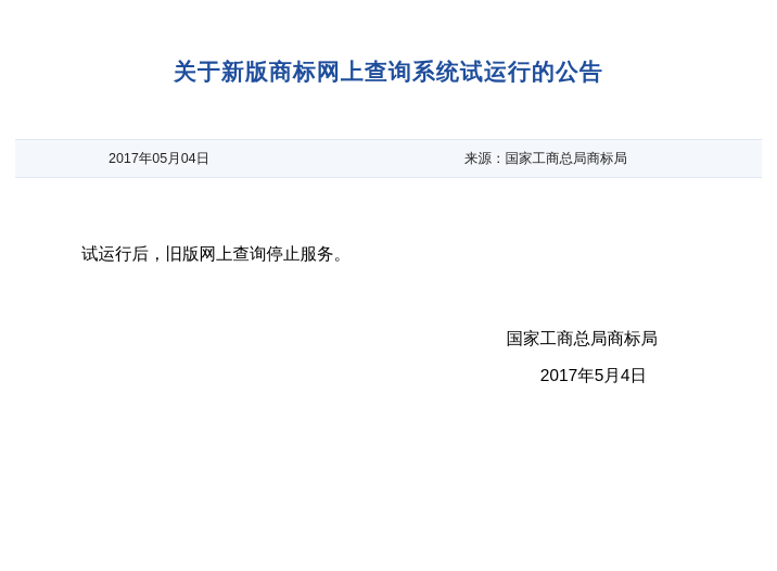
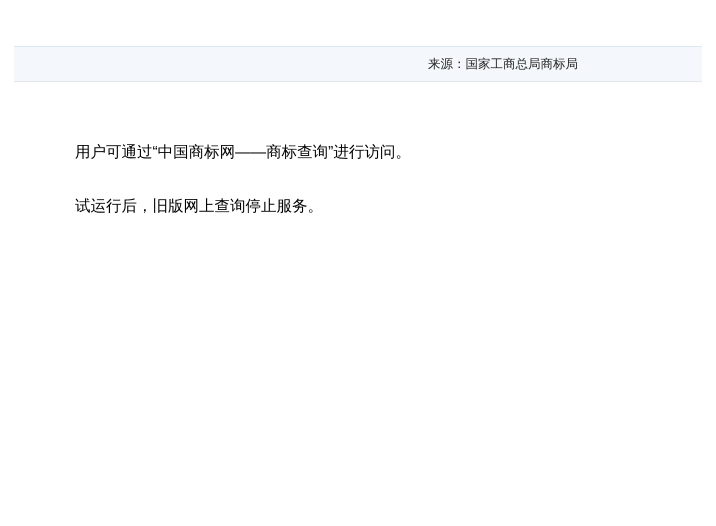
- 关于新版商标网上查询系统试运行的公告
- 2017年05月04日
  来源：国家工商总局商标局
+ 用户可通过“中国商标网——商标查询”进行访问。
  试运行后，旧版网上查询停止服务。
- 国家工商总局商标局
- 2017年5月4日
